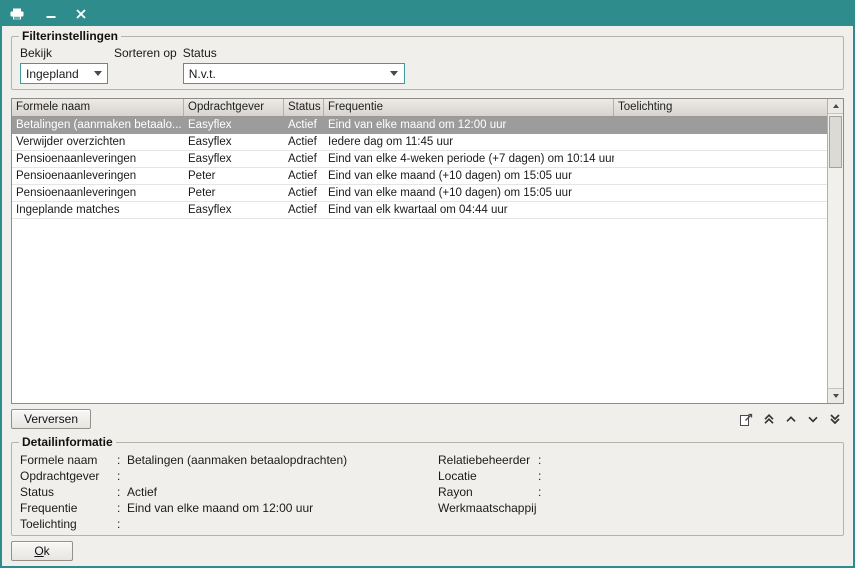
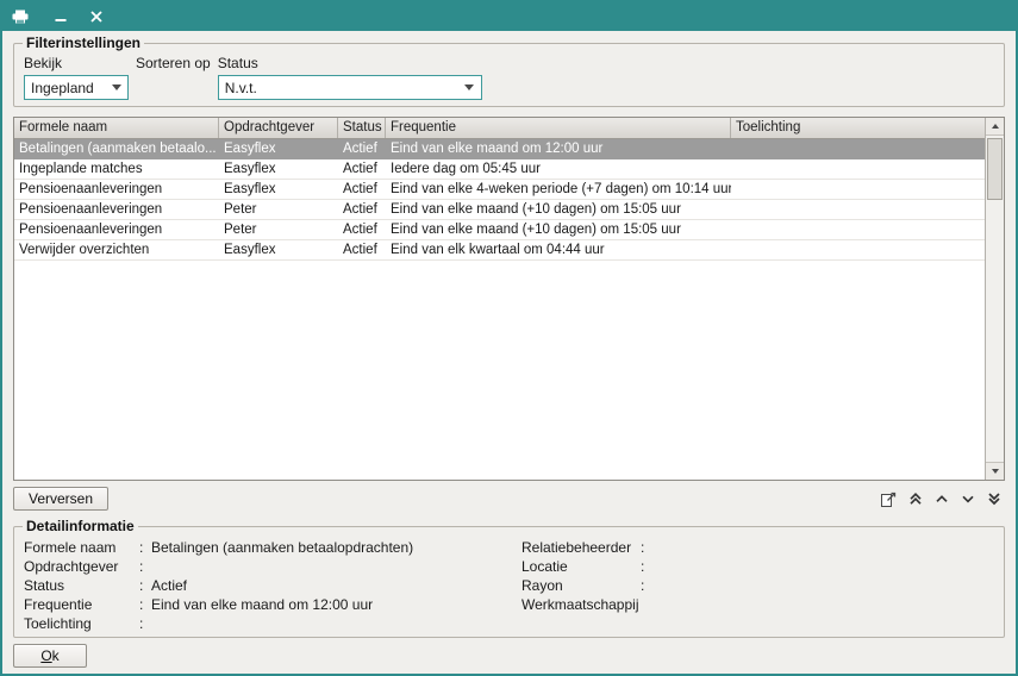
  Filterinstellingen
  Bekijk
  Ingepland
  Sorteren op
  Status
  N.v.t.
  Formele naam
  Opdrachtgever
  Status
  Frequentie
  Toelichting
  Betalingen (aanmaken betaalo...
  Easyflex
  Actief
  Eind van elke maand om 12:00 uur
- Verwijder overzichten
+ Ingeplande matches
  Easyflex
  Actief
- Iedere dag om 11:45 uur
+ Iedere dag om 05:45 uur
  Pensioenaanleveringen
  Easyflex
  Actief
  Eind van elke 4-weken periode (+7 dagen) om 10:14 uur
  Pensioenaanleveringen
  Peter
  Actief
  Eind van elke maand (+10 dagen) om 15:05 uur
  Pensioenaanleveringen
  Peter
  Actief
  Eind van elke maand (+10 dagen) om 15:05 uur
- Ingeplande matches
+ Verwijder overzichten
  Easyflex
  Actief
  Eind van elk kwartaal om 04:44 uur
  Verversen
  Detailinformatie
  Formele naam
  :
  Betalingen (aanmaken betaalopdrachten)
  Opdrachtgever
  :
  Status
  :
  Actief
  Frequentie
  :
  Eind van elke maand om 12:00 uur
  Toelichting
  :
  Relatiebeheerder
  :
  Locatie
  :
  Rayon
  :
  Werkmaatschappij
  Ok
